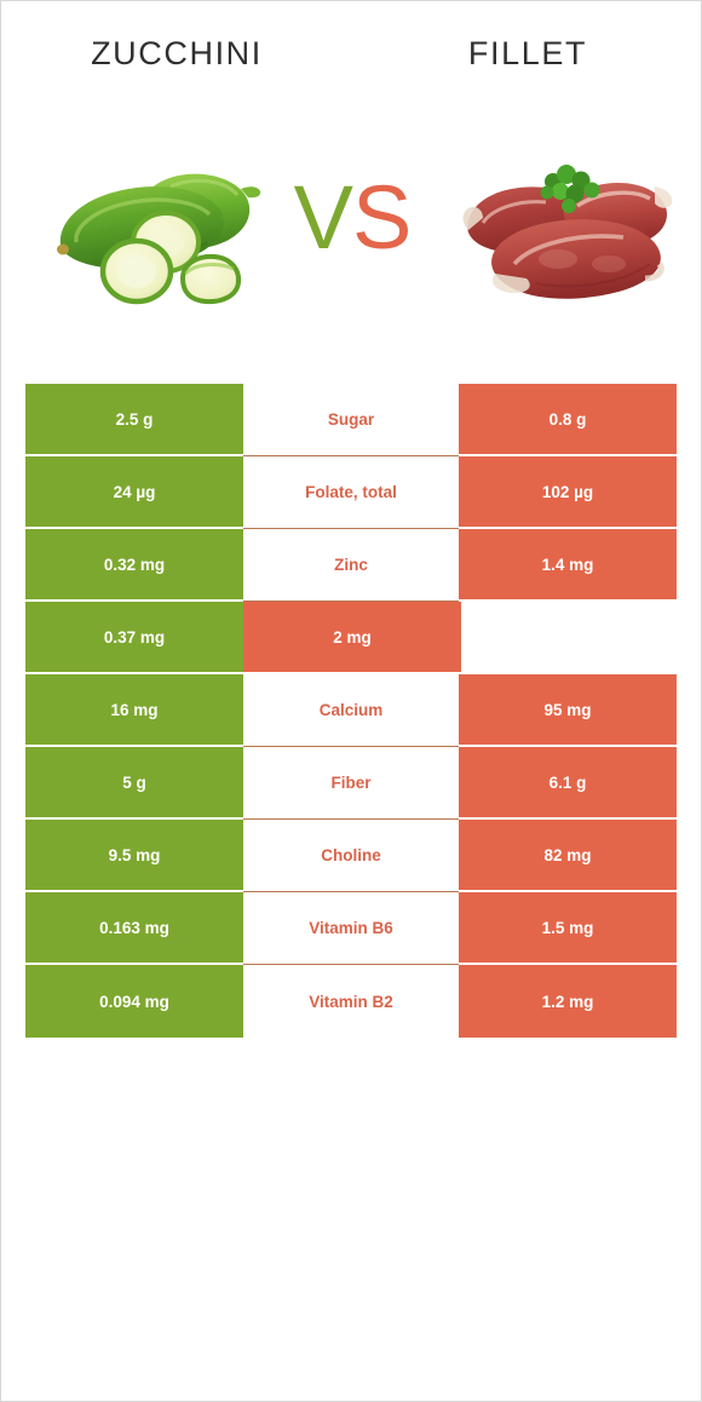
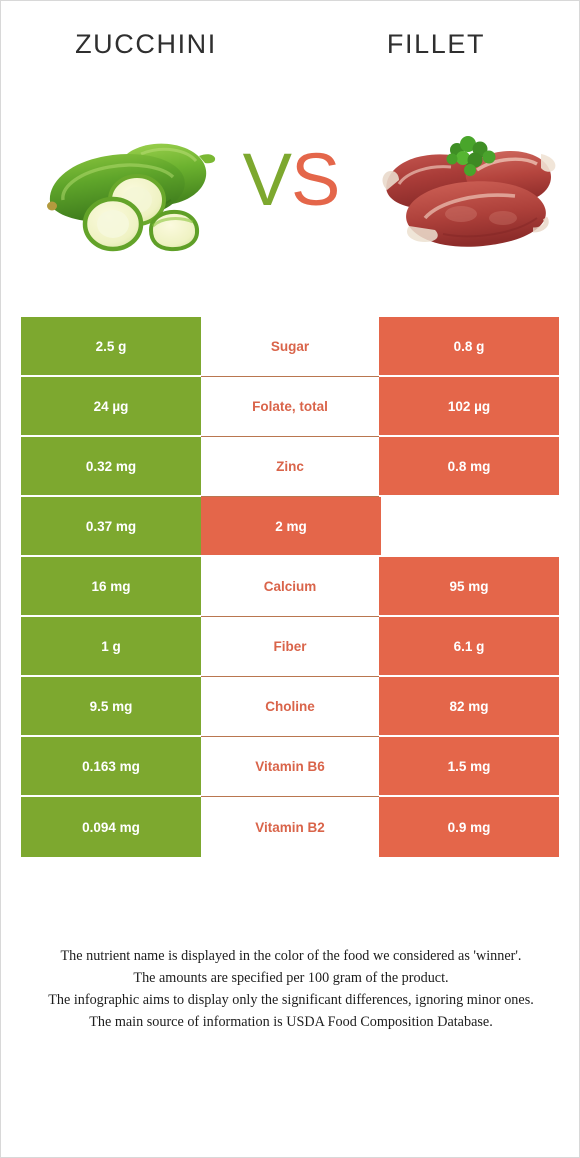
  ZUCCHINI
  FILLET
  VS
  2.5 g
  Sugar
  0.8 g
  24 µg
  Folate, total
  102 µg
  0.32 mg
  Zinc
- 1.4 mg
+ 0.8 mg
  0.37 mg
  2 mg
  16 mg
  Calcium
  95 mg
- 5 g
+ 1 g
  Fiber
  6.1 g
  9.5 mg
  Choline
  82 mg
  0.163 mg
  Vitamin B6
  1.5 mg
  0.094 mg
  Vitamin B2
- 1.2 mg
+ 0.9 mg
+ The nutrient name is displayed in the color of the food we considered as 'winner'.
+ The amounts are specified per 100 gram of the product.
+ The infographic aims to display only the significant differences, ignoring minor ones.
+ The main source of information is USDA Food Composition Database.
